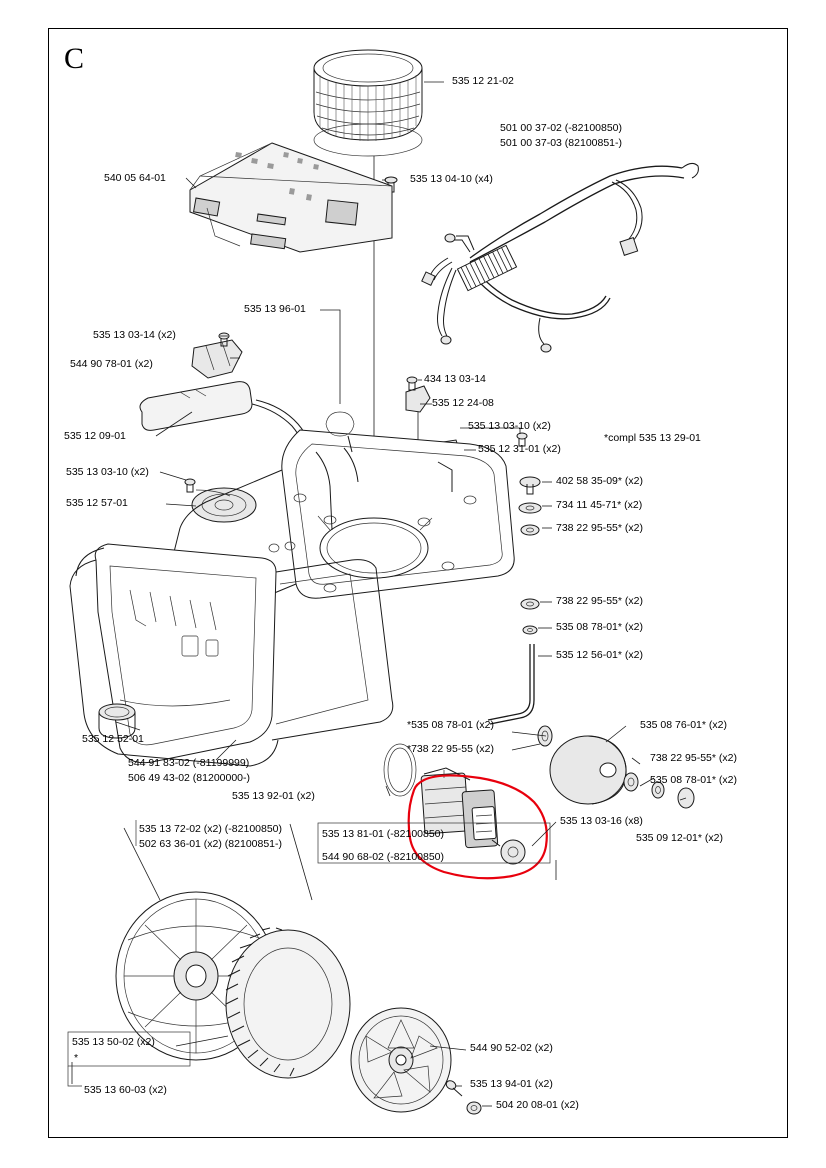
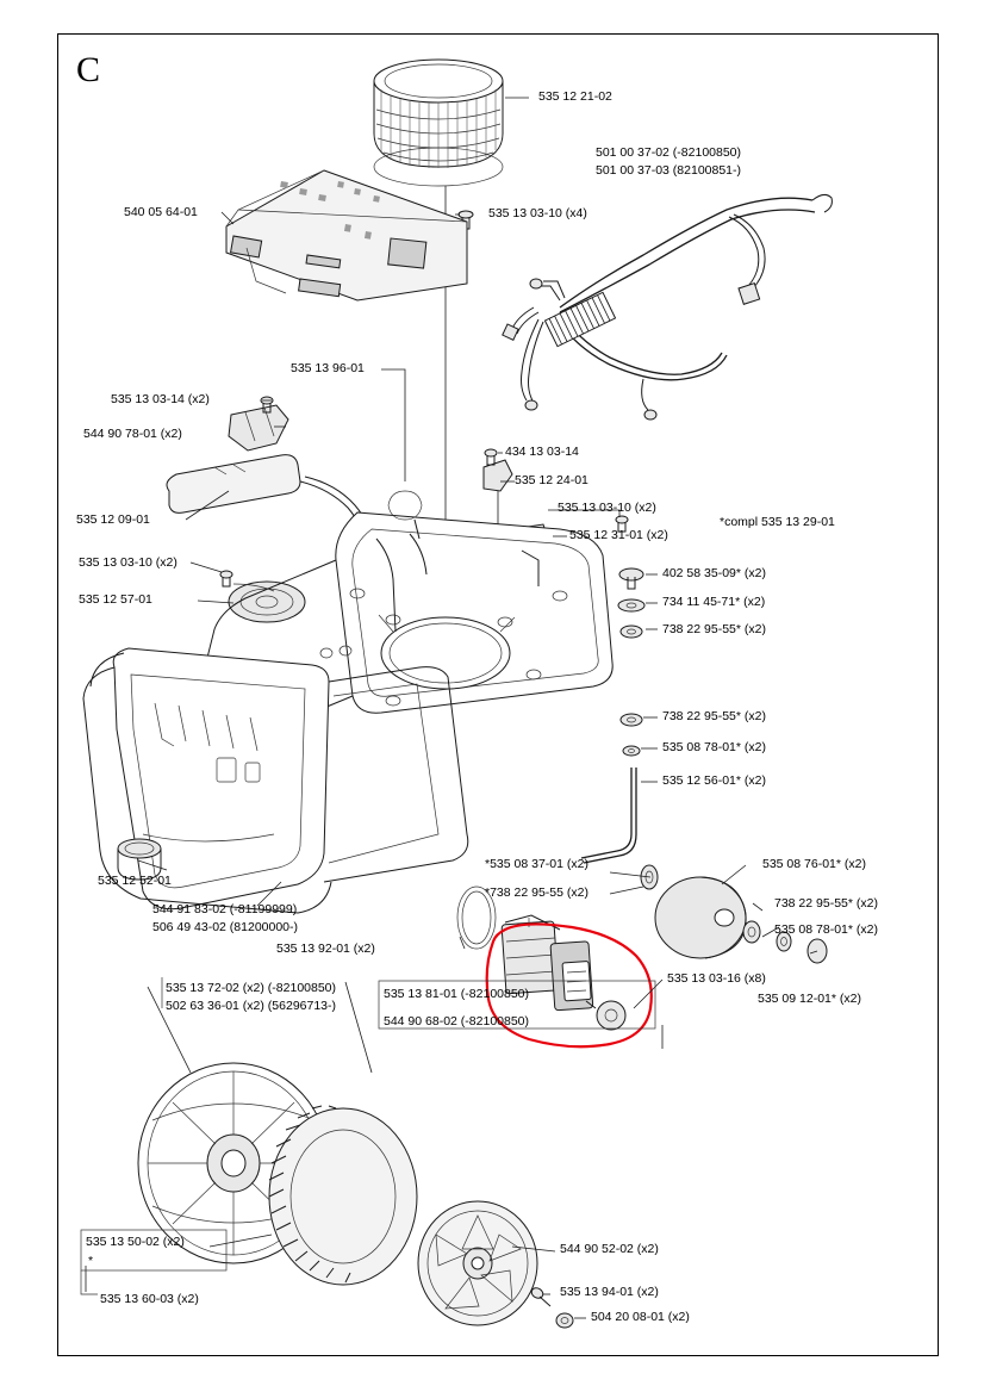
  C
  535 12 21-02
  501 00 37-02 (-82100850)
  501 00 37-03 (82100851-)
  540 05 64-01
- 535 13 04-10 (x4)
+ 535 13 03-10 (x4)
  535 13 96-01
  535 13 03-14 (x2)
  544 90 78-01 (x2)
  434 13 03-14
- 535 12 24-08
+ 535 12 24-01
  535 13 03-10 (x2)
  535 12 31-01 (x2)
  *compl 535 13 29-01
  535 12 09-01
  535 13 03-10 (x2)
  535 12 57-01
  402 58 35-09* (x2)
  734 11 45-71* (x2)
  738 22 95-55* (x2)
  738 22 95-55* (x2)
  535 08 78-01* (x2)
  535 12 56-01* (x2)
  535 12 52-01
  544 91 83-02 (-81199999)
  506 49 43-02 (81200000-)
  535 13 92-01 (x2)
- *535 08 78-01 (x2)
+ *535 08 37-01 (x2)
  *738 22 95-55 (x2)
  535 08 76-01* (x2)
  738 22 95-55* (x2)
  535 08 78-01* (x2)
  535 09 12-01* (x2)
  535 13 03-16 (x8)
  535 13 72-02 (x2) (-82100850)
- 502 63 36-01 (x2) (82100851-)
+ 502 63 36-01 (x2) (56296713-)
  535 13 81-01 (-82100850)
  544 90 68-02 (-82100850)
  535 13 50-02 (x2)
  *
  535 13 60-03 (x2)
  544 90 52-02 (x2)
  535 13 94-01 (x2)
  504 20 08-01 (x2)
